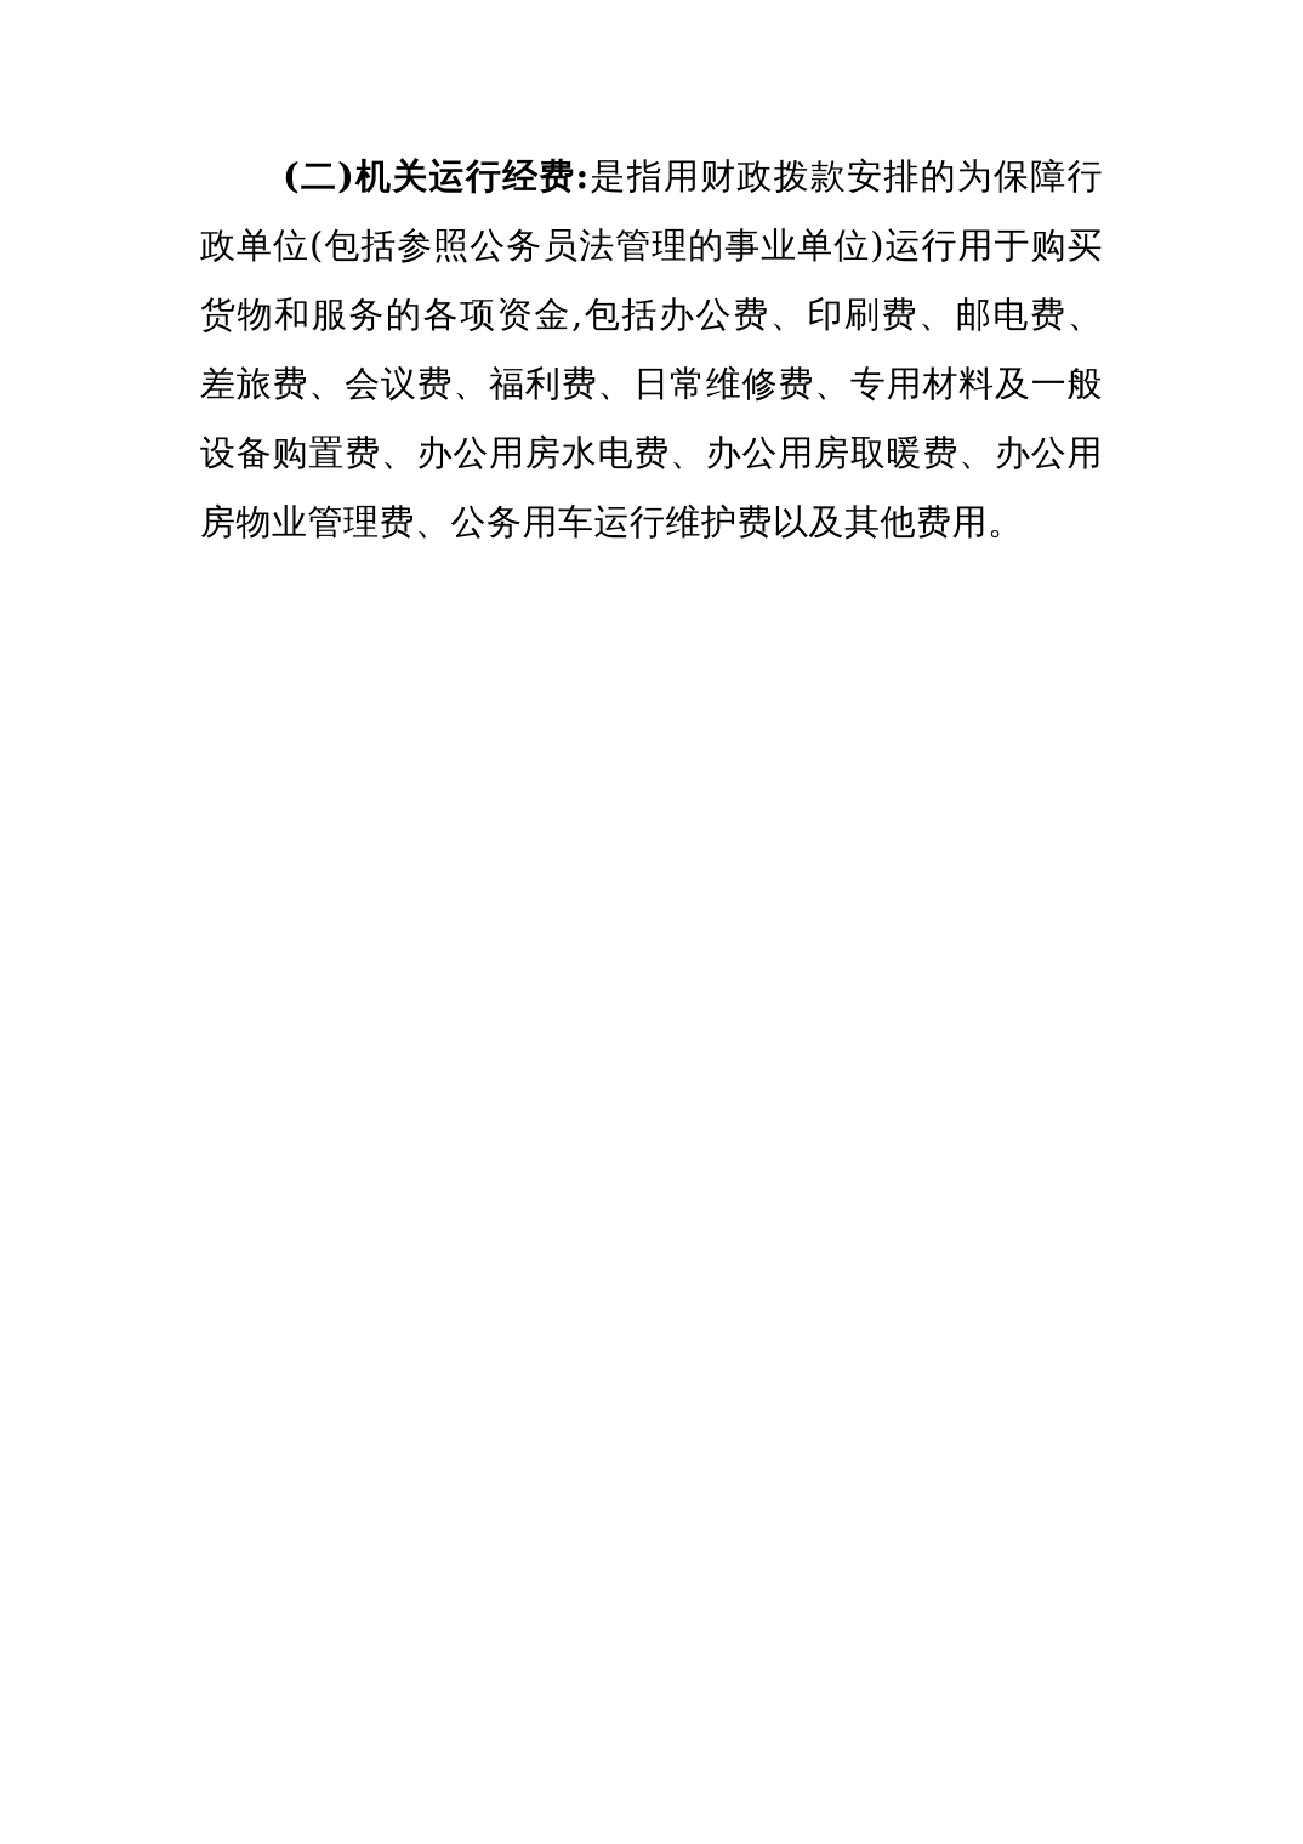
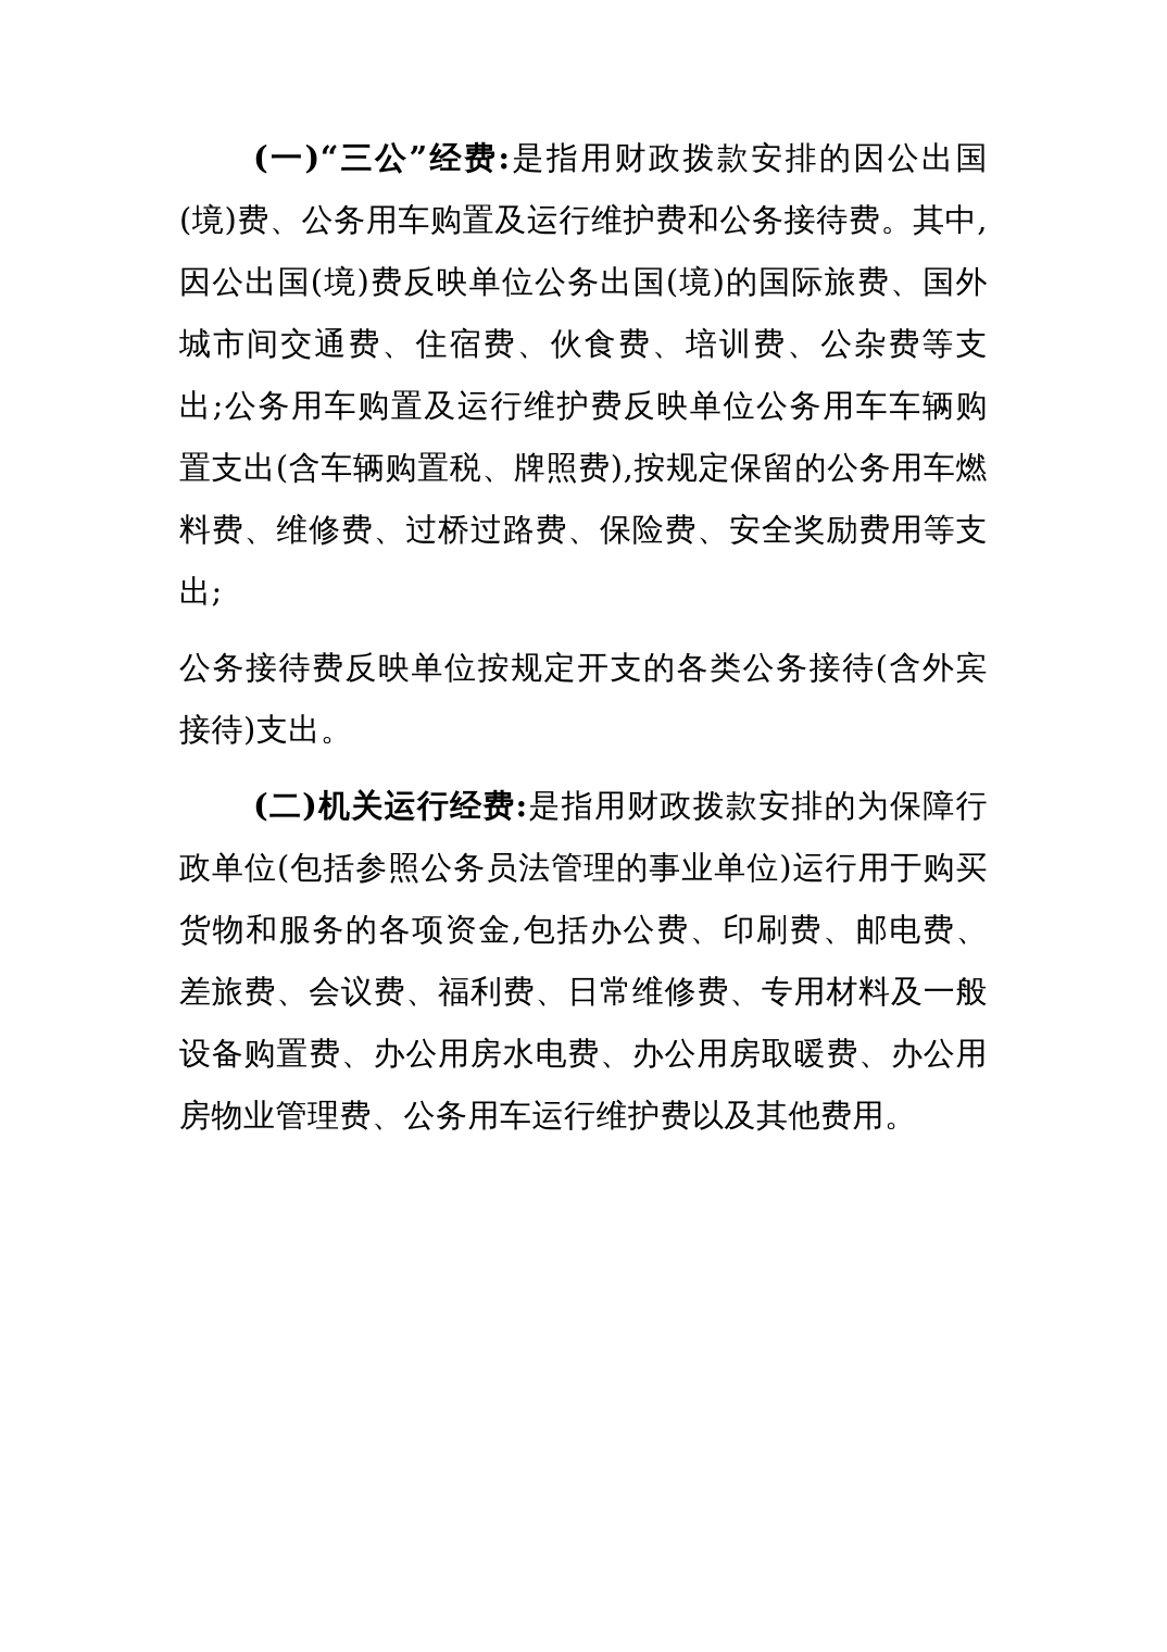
+ (一)“三公”经费:是指用财政拨款安排的因公出国(境)费、公务用车购置及运行维护费和公务接待费。其中,因公出国(境)费反映单位公务出国(境)的国际旅费、国外城市间交通费、住宿费、伙食费、培训费、公杂费等支出;公务用车购置及运行维护费反映单位公务用车车辆购置支出(含车辆购置税、牌照费),按规定保留的公务用车燃料费、维修费、过桥过路费、保险费、安全奖励费用等支出;
+ 公务接待费反映单位按规定开支的各类公务接待(含外宾接待)支出。
  (二)机关运行经费:是指用财政拨款安排的为保障行政单位(包括参照公务员法管理的事业单位)运行用于购买货物和服务的各项资金,包括办公费、印刷费、邮电费、差旅费、会议费、福利费、日常维修费、专用材料及一般设备购置费、办公用房水电费、办公用房取暖费、办公用房物业管理费、公务用车运行维护费以及其他费用。
